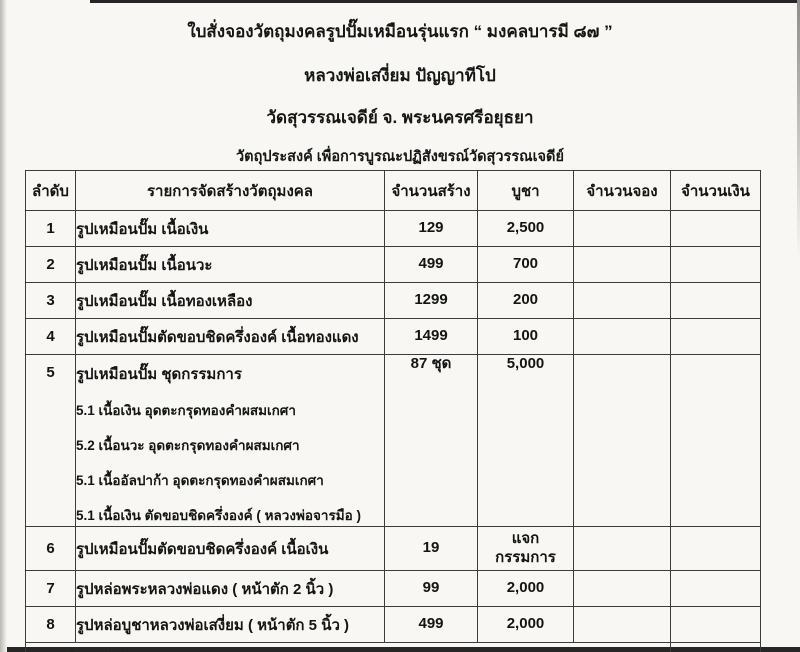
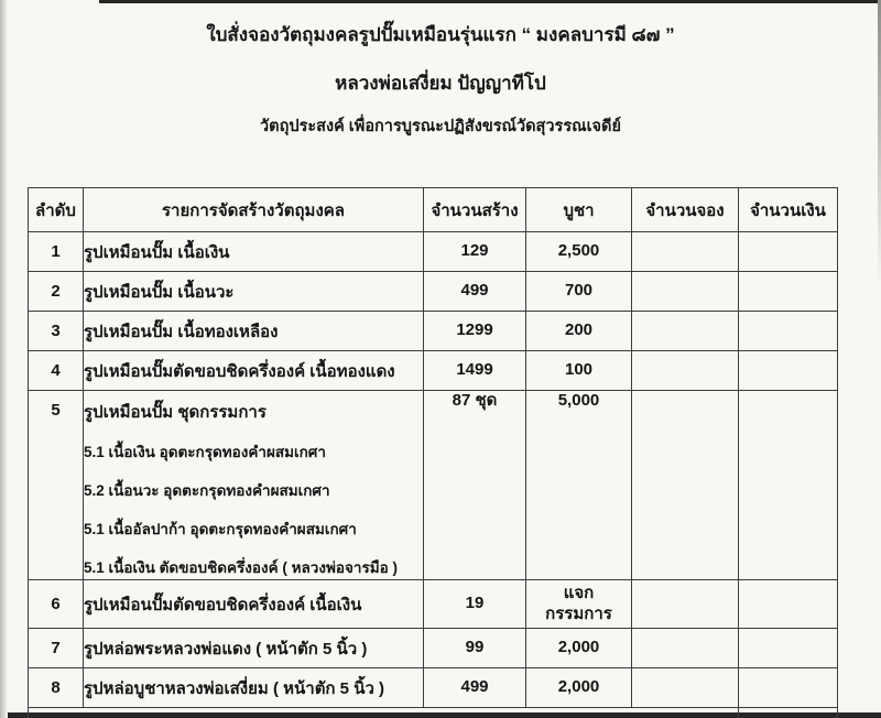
  ใบสั่งจองวัตถุมงคลรูปปั๊มเหมือนรุ่นแรก “ มงคลบารมี ๘๗ ”
  หลวงพ่อเสงี่ยม ปัญญาทีโป
- วัดสุวรรณเจดีย์ จ. พระนครศรีอยุธยา
  วัตถุประสงค์ เพื่อการบูรณะปฏิสังขรณ์วัดสุวรรณเจดีย์
  ลำดับ	รายการจัดสร้างวัตถุมงคล	จำนวนสร้าง	บูชา	จำนวนจอง	จำนวนเงิน
  1	รูปเหมือนปั๊ม เนื้อเงิน	129	2,500
  2	รูปเหมือนปั๊ม เนื้อนวะ	499	700
  3	รูปเหมือนปั๊ม เนื้อทองเหลือง	1299	200
  4	รูปเหมือนปั๊มตัดขอบชิดครึ่งองค์ เนื้อทองแดง	1499	100
  5	รูปเหมือนปั๊ม ชุดกรรมการ 5.1 เนื้อเงิน อุดตะกรุดทองคำผสมเกศา 5.2 เนื้อนวะ อุดตะกรุดทองคำผสมเกศา 5.1 เนื้ออัลปาก้า อุดตะกรุดทองคำผสมเกศา 5.1 เนื้อเงิน ตัดขอบชิดครึ่งองค์ ( หลวงพ่อจารมือ )	87 ชุด	5,000
  6	รูปเหมือนปั๊มตัดขอบชิดครึ่งองค์ เนื้อเงิน	19	แจก กรรมการ
- 7	รูปหล่อพระหลวงพ่อแดง ( หน้าตัก 2 นิ้ว )	99	2,000
+ 7	รูปหล่อพระหลวงพ่อแดง ( หน้าตัก 5 นิ้ว )	99	2,000
  8	รูปหล่อบูชาหลวงพ่อเสงี่ยม ( หน้าตัก 5 นิ้ว )	499	2,000
